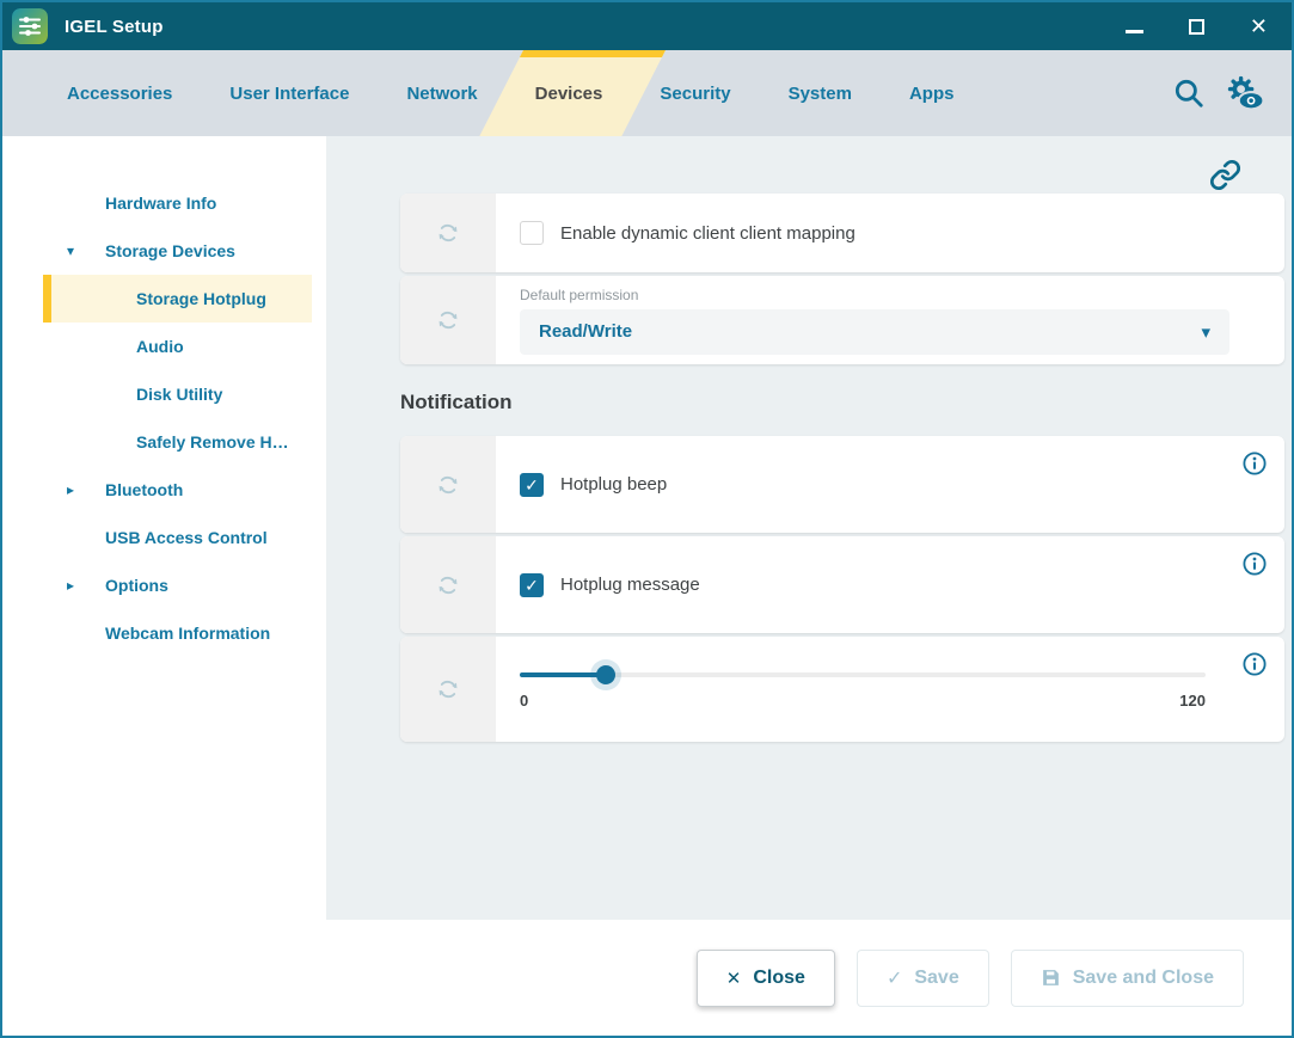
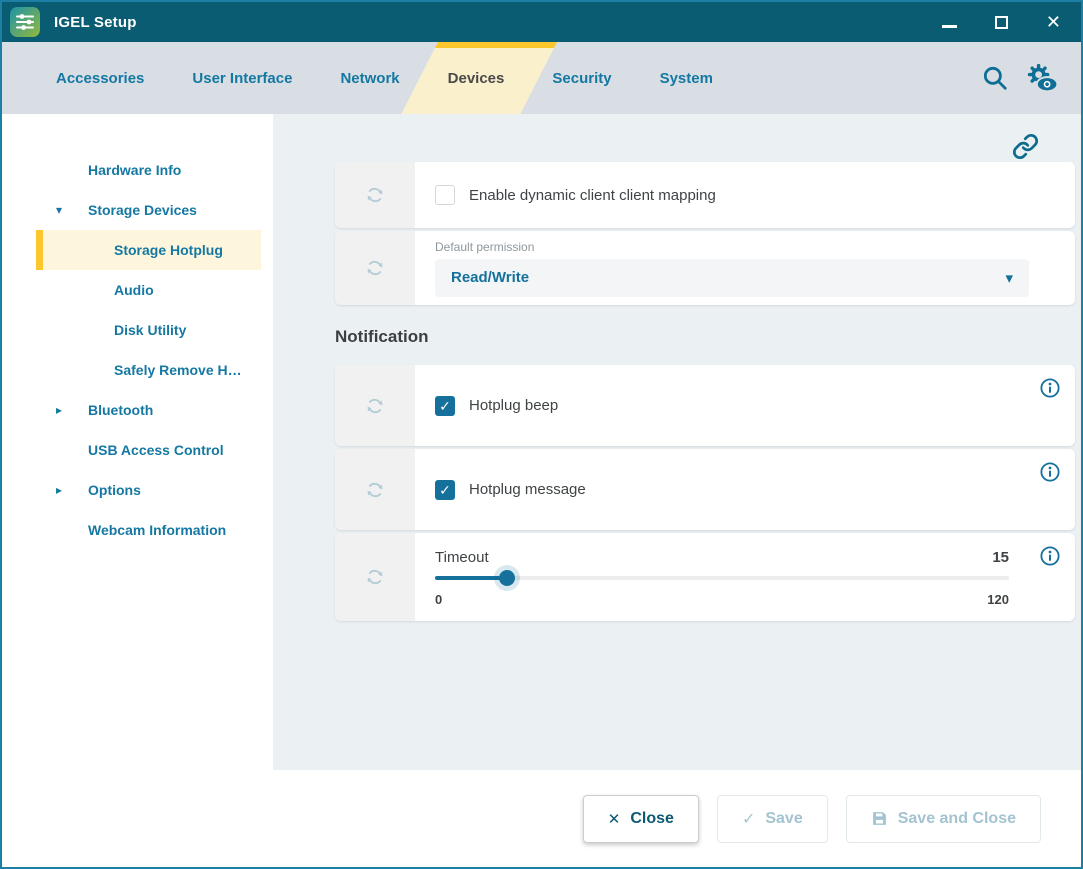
  IGEL Setup
  ✕
  Accessories
  User Interface
  Network
  Devices
  Security
  System
- Apps
  Hardware Info
  ▾
  Storage Devices
  Storage Hotplug
  Audio
  Disk Utility
  Safely Remove H…
  ▸
  Bluetooth
  USB Access Control
  ▸
  Options
  Webcam Information
  Enable dynamic client client mapping
  Default permission
  Read/Write
  ▾
  Notification
  ✓
  Hotplug beep
  ✓
  Hotplug message
+ Timeout
+ 15
  0
  120
  ✕
  Close
  ✓
  Save
  Save and Close
